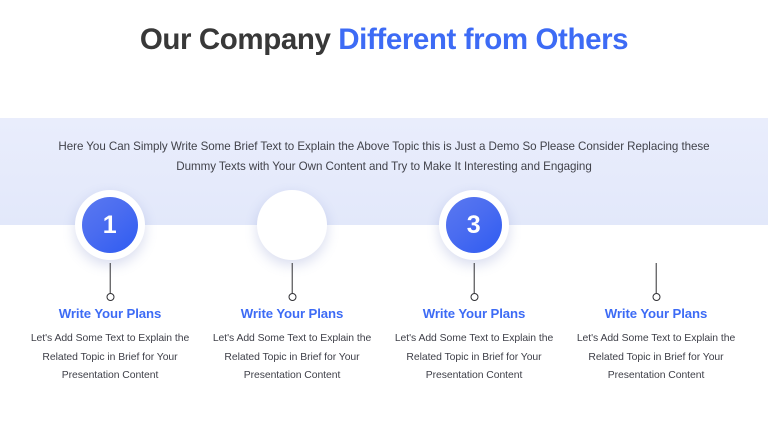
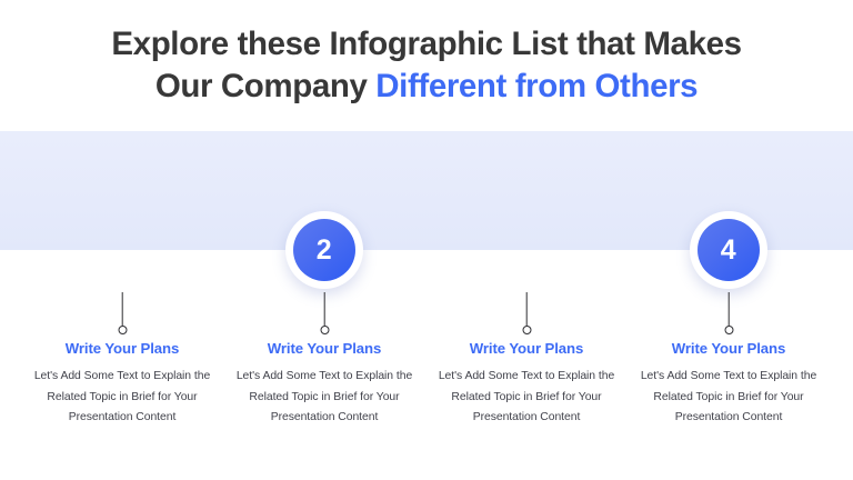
+ Explore these Infographic List that Makes
  Our Company Different from Others
- Here You Can Simply Write Some Brief Text to Explain the Above Topic this is Just a Demo So Please Consider Replacing these Dummy Texts with Your Own Content and Try to Make It Interesting and Engaging
- 1
  Write Your Plans
  Let's Add Some Text to Explain the Related Topic in Brief for Your Presentation Content
+ 2
  Write Your Plans
  Let's Add Some Text to Explain the Related Topic in Brief for Your Presentation Content
- 3
  Write Your Plans
  Let's Add Some Text to Explain the Related Topic in Brief for Your Presentation Content
+ 4
  Write Your Plans
  Let's Add Some Text to Explain the Related Topic in Brief for Your Presentation Content
